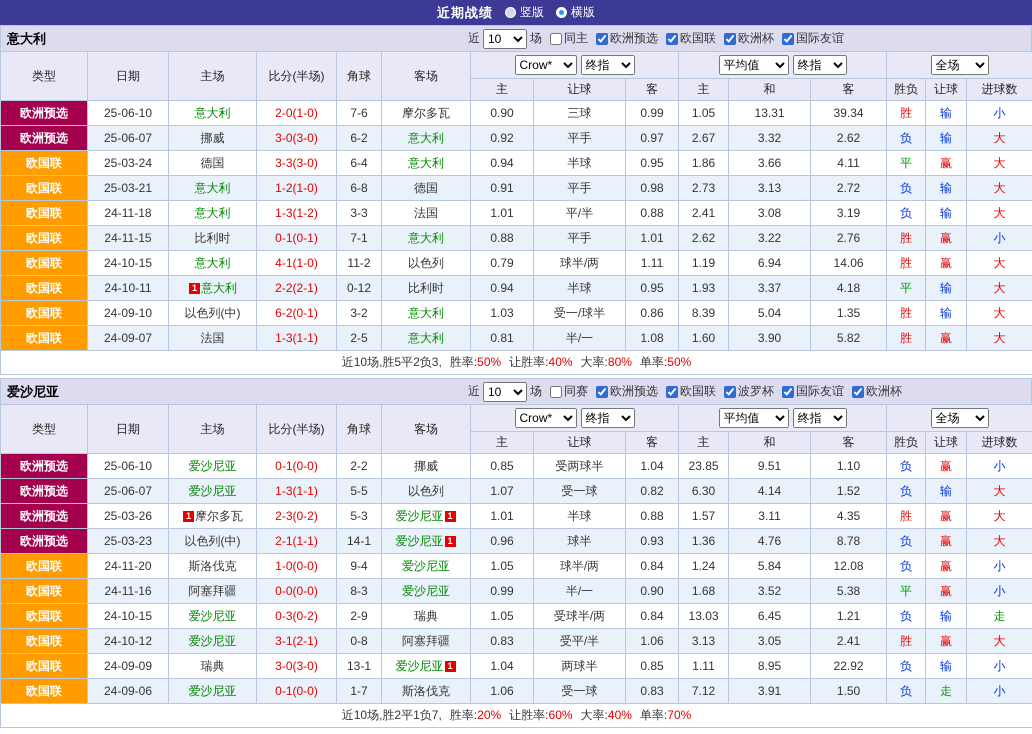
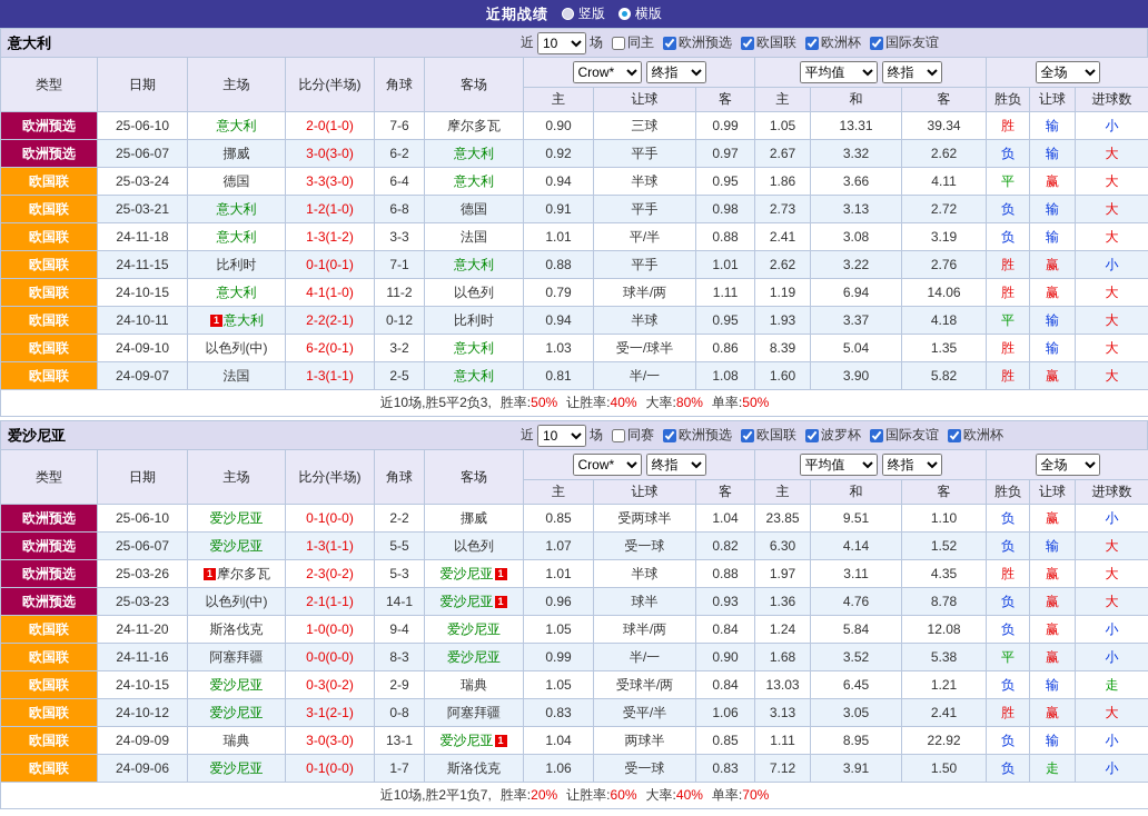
  近期战绩
  竖版
  横版
  意大利
  近
  10
  场
  同主
  欧洲预选
  欧国联
  欧洲杯
  国际友谊
  类型	日期	主场	比分(半场)	角球	客场	Crow* 终指	平均值 终指	全场
  主	让球	客	主	和	客	胜负	让球	进球数
  欧洲预选	25-06-10	意大利	2-0(1-0)	7-6	摩尔多瓦	0.90	三球	0.99	1.05	13.31	39.34	胜	输	小
  欧洲预选	25-06-07	挪威	3-0(3-0)	6-2	意大利	0.92	平手	0.97	2.67	3.32	2.62	负	输	大
  欧国联	25-03-24	德国	3-3(3-0)	6-4	意大利	0.94	半球	0.95	1.86	3.66	4.11	平	赢	大
  欧国联	25-03-21	意大利	1-2(1-0)	6-8	德国	0.91	平手	0.98	2.73	3.13	2.72	负	输	大
  欧国联	24-11-18	意大利	1-3(1-2)	3-3	法国	1.01	平/半	0.88	2.41	3.08	3.19	负	输	大
  欧国联	24-11-15	比利时	0-1(0-1)	7-1	意大利	0.88	平手	1.01	2.62	3.22	2.76	胜	赢	小
  欧国联	24-10-15	意大利	4-1(1-0)	11-2	以色列	0.79	球半/两	1.11	1.19	6.94	14.06	胜	赢	大
  欧国联	24-10-11	1 意大利	2-2(2-1)	0-12	比利时	0.94	半球	0.95	1.93	3.37	4.18	平	输	大
  欧国联	24-09-10	以色列(中)	6-2(0-1)	3-2	意大利	1.03	受一/球半	0.86	8.39	5.04	1.35	胜	输	大
  欧国联	24-09-07	法国	1-3(1-1)	2-5	意大利	0.81	半/一	1.08	1.60	3.90	5.82	胜	赢	大
  近10场,胜5平2负3, 胜率:50% 让胜率:40% 大率:80% 单率:50%
  爱沙尼亚
  近
  10
  场
  同赛
  欧洲预选
  欧国联
  波罗杯
  国际友谊
  欧洲杯
  类型	日期	主场	比分(半场)	角球	客场	Crow* 终指	平均值 终指	全场
  主	让球	客	主	和	客	胜负	让球	进球数
  欧洲预选	25-06-10	爱沙尼亚	0-1(0-0)	2-2	挪威	0.85	受两球半	1.04	23.85	9.51	1.10	负	赢	小
  欧洲预选	25-06-07	爱沙尼亚	1-3(1-1)	5-5	以色列	1.07	受一球	0.82	6.30	4.14	1.52	负	输	大
- 欧洲预选	25-03-26	1 摩尔多瓦	2-3(0-2)	5-3	爱沙尼亚 1	1.01	半球	0.88	1.57	3.11	4.35	胜	赢	大
+ 欧洲预选	25-03-26	1 摩尔多瓦	2-3(0-2)	5-3	爱沙尼亚 1	1.01	半球	0.88	1.97	3.11	4.35	胜	赢	大
  欧洲预选	25-03-23	以色列(中)	2-1(1-1)	14-1	爱沙尼亚 1	0.96	球半	0.93	1.36	4.76	8.78	负	赢	大
  欧国联	24-11-20	斯洛伐克	1-0(0-0)	9-4	爱沙尼亚	1.05	球半/两	0.84	1.24	5.84	12.08	负	赢	小
  欧国联	24-11-16	阿塞拜疆	0-0(0-0)	8-3	爱沙尼亚	0.99	半/一	0.90	1.68	3.52	5.38	平	赢	小
  欧国联	24-10-15	爱沙尼亚	0-3(0-2)	2-9	瑞典	1.05	受球半/两	0.84	13.03	6.45	1.21	负	输	走
  欧国联	24-10-12	爱沙尼亚	3-1(2-1)	0-8	阿塞拜疆	0.83	受平/半	1.06	3.13	3.05	2.41	胜	赢	大
  欧国联	24-09-09	瑞典	3-0(3-0)	13-1	爱沙尼亚 1	1.04	两球半	0.85	1.11	8.95	22.92	负	输	小
  欧国联	24-09-06	爱沙尼亚	0-1(0-0)	1-7	斯洛伐克	1.06	受一球	0.83	7.12	3.91	1.50	负	走	小
  近10场,胜2平1负7, 胜率:20% 让胜率:60% 大率:40% 单率:70%
